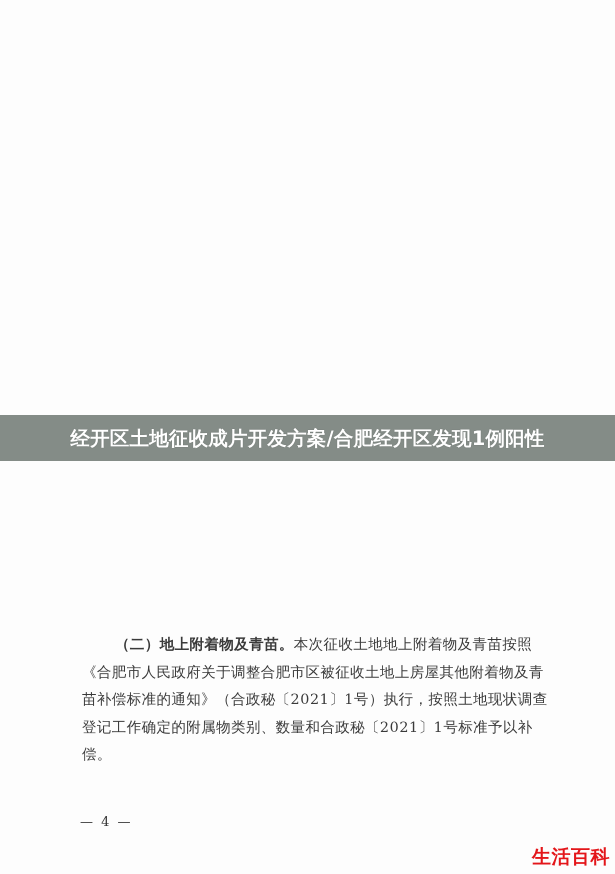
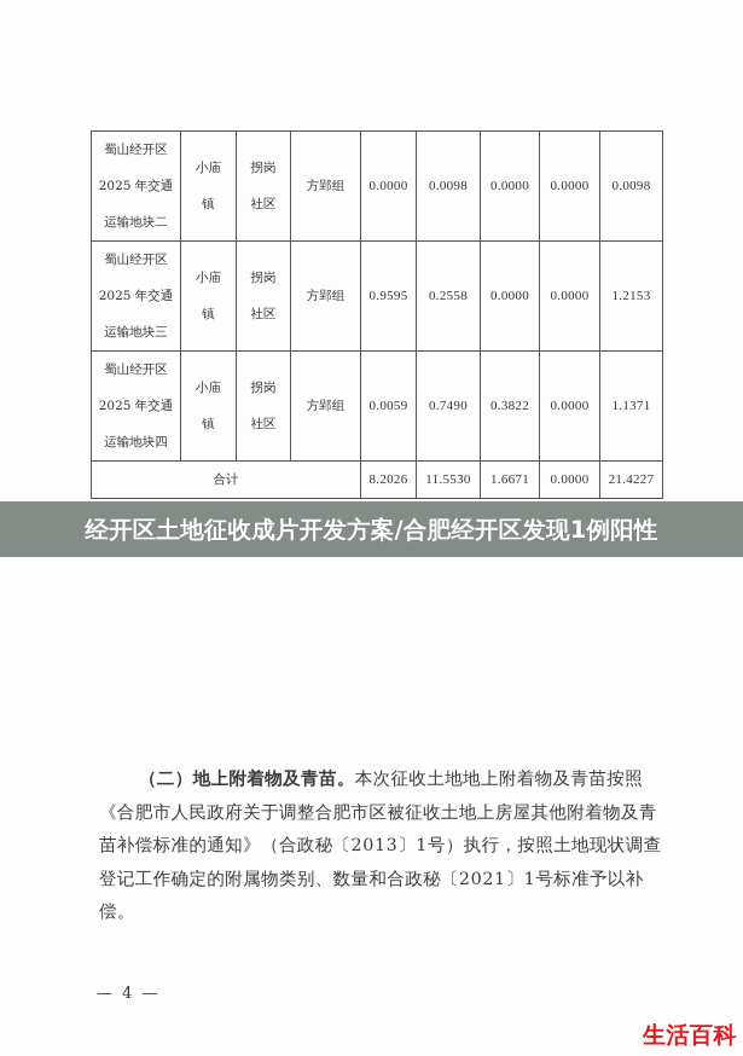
+ 蜀山经开区 2025 年交通 运输地块二	小庙 镇	拐岗 社区	方郢组	0.0000	0.0098	0.0000	0.0000	0.0098
+ 蜀山经开区 2025 年交通 运输地块三	小庙 镇	拐岗 社区	方郢组	0.9595	0.2558	0.0000	0.0000	1.2153
+ 蜀山经开区 2025 年交通 运输地块四	小庙 镇	拐岗 社区	方郢组	0.0059	0.7490	0.3822	0.0000	1.1371
+ 合计	8.2026	11.5530	1.6671	0.0000	21.4227
- （二）地上附着物及青苗。本次征收土地地上附着物及青苗按照《合肥市人民政府关于调整合肥市区被征收土地上房屋其他附着物及青苗补偿标准的通知》（合政秘〔2021〕1号）执行，按照土地现状调查登记工作确定的附属物类别、数量和合政秘〔2021〕1号标准予以补偿。
+ （二）地上附着物及青苗。本次征收土地地上附着物及青苗按照《合肥市人民政府关于调整合肥市区被征收土地上房屋其他附着物及青苗补偿标准的通知》（合政秘〔2013〕1号）执行，按照土地现状调查登记工作确定的附属物类别、数量和合政秘〔2021〕1号标准予以补偿。
  — 4 —
  经开区土地征收成片开发方案/合肥经开区发现1例阳性
  生活百科
